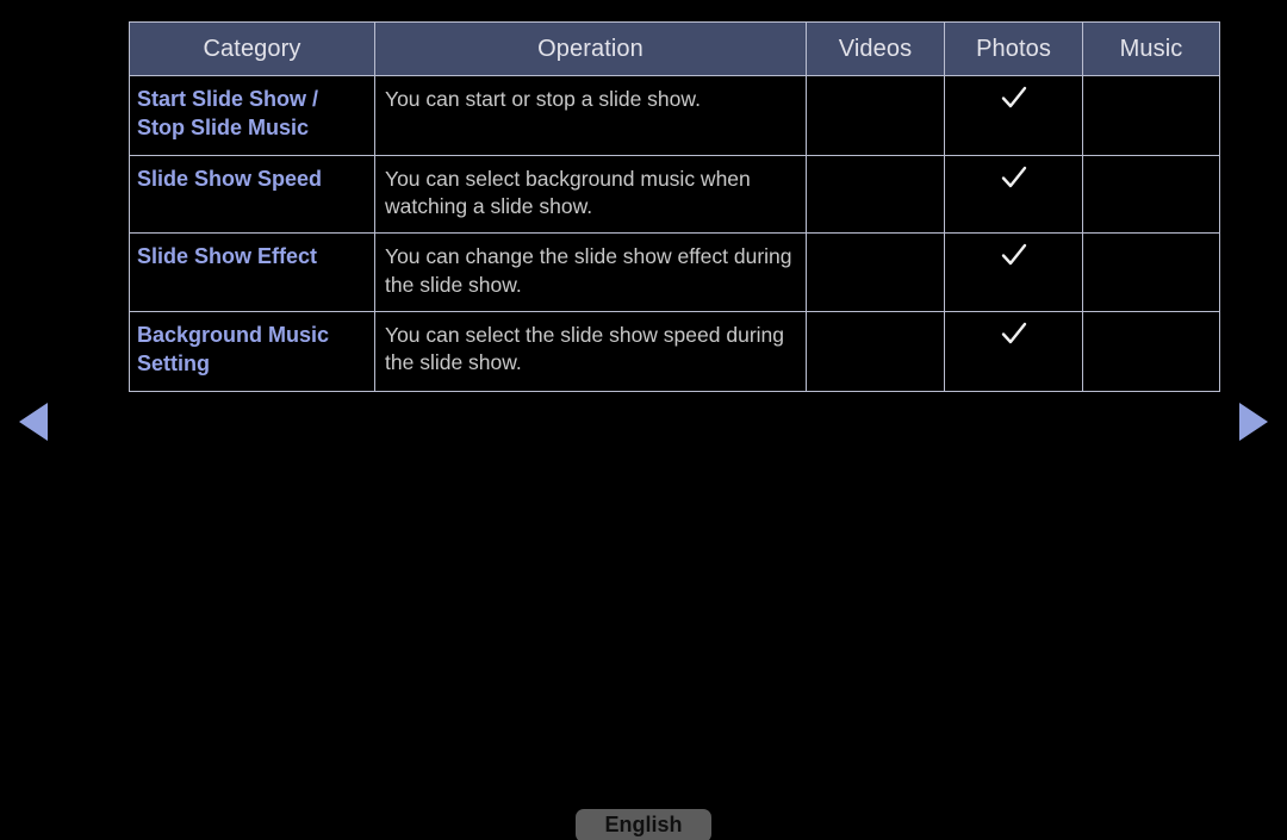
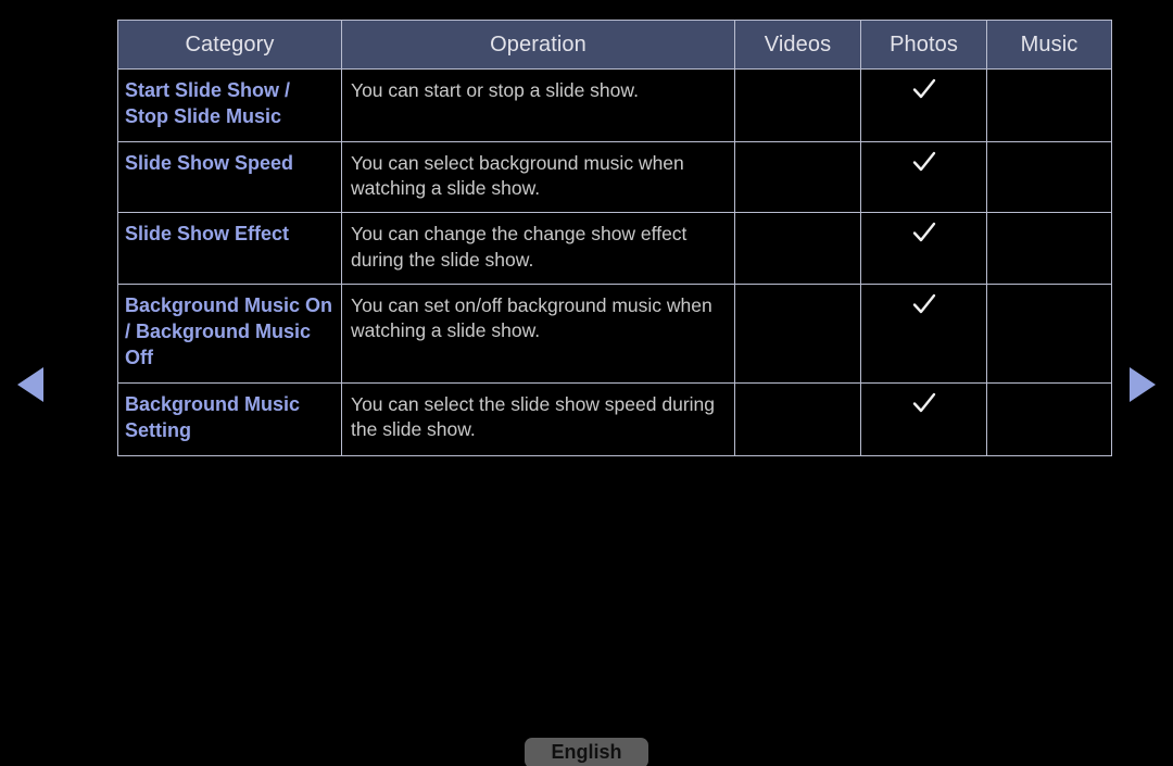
  Category	Operation	Videos	Photos	Music
  Start Slide Show / Stop Slide Music	You can start or stop a slide show.
  Slide Show Speed	You can select background music when watching a slide show.
- Slide Show Effect	You can change the slide show effect during the slide show.
+ Slide Show Effect	You can change the change show effect during the slide show.
+ Background Music On / Background Music Off	You can set on/off background music when watching a slide show.
  Background Music Setting	You can select the slide show speed during the slide show.
  English
